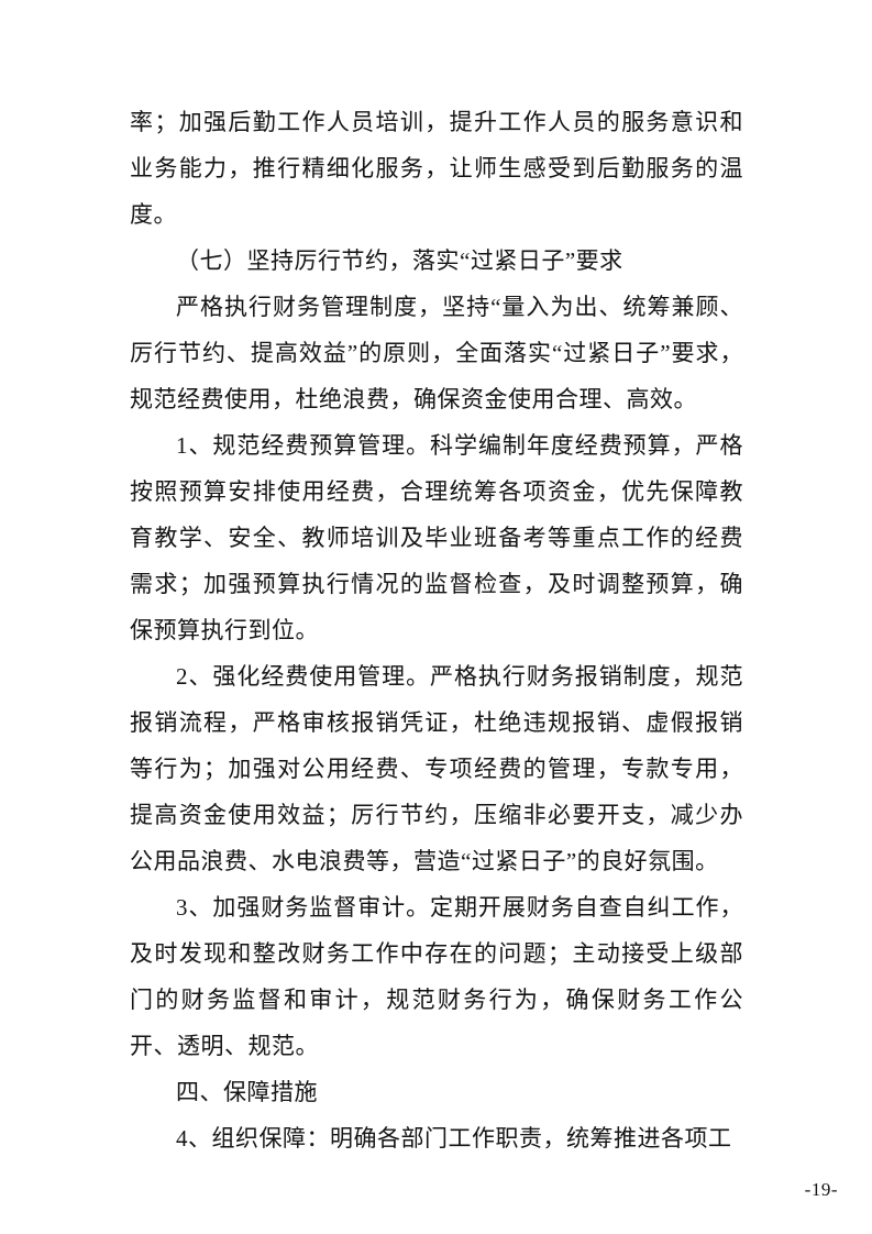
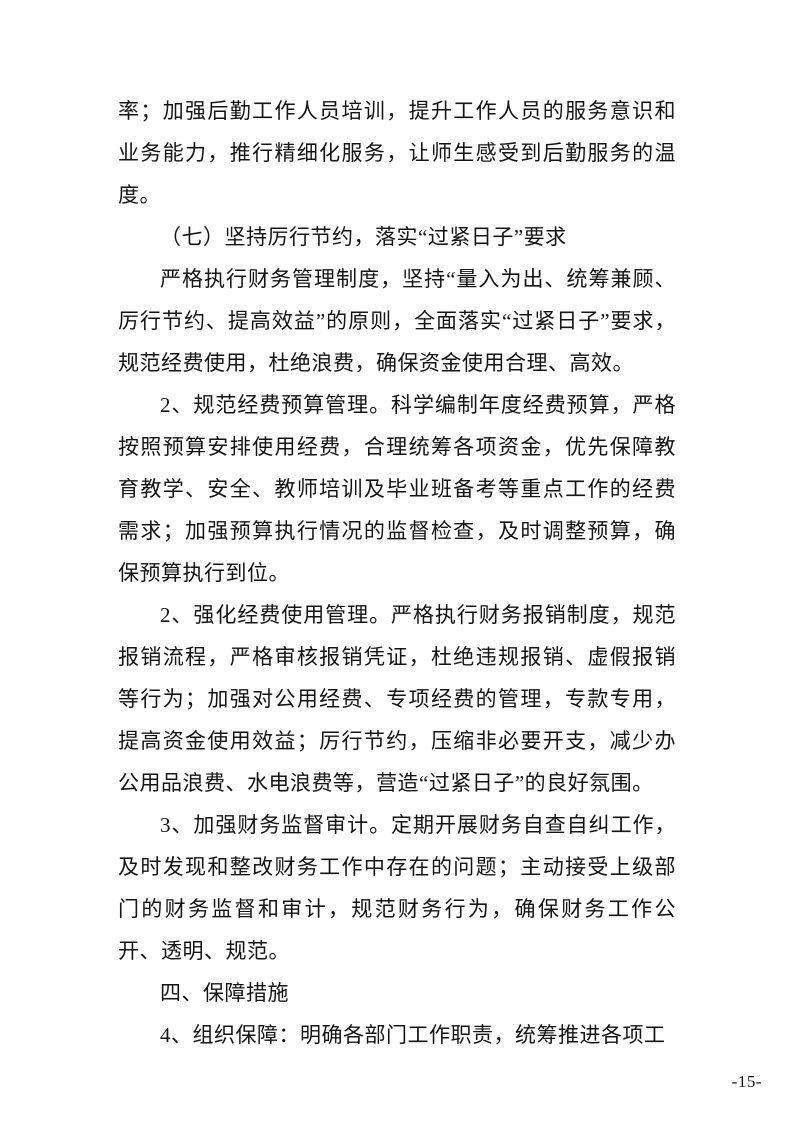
  率；加强后勤工作人员培训，提升工作人员的服务意识和业务能力，推行精细化服务，让师生感受到后勤服务的温度。
  （七）坚持厉行节约，落实“过紧日子”要求
  严格执行财务管理制度，坚持“量入为出、统筹兼顾、厉行节约、提高效益”的原则，全面落实“过紧日子”要求，规范经费使用，杜绝浪费，确保资金使用合理、高效。
- 1、规范经费预算管理。科学编制年度经费预算，严格按照预算安排使用经费，合理统筹各项资金，优先保障教育教学、安全、教师培训及毕业班备考等重点工作的经费需求；加强预算执行情况的监督检查，及时调整预算，确保预算执行到位。
+ 2、规范经费预算管理。科学编制年度经费预算，严格按照预算安排使用经费，合理统筹各项资金，优先保障教育教学、安全、教师培训及毕业班备考等重点工作的经费需求；加强预算执行情况的监督检查，及时调整预算，确保预算执行到位。
  2、强化经费使用管理。严格执行财务报销制度，规范报销流程，严格审核报销凭证，杜绝违规报销、虚假报销等行为；加强对公用经费、专项经费的管理，专款专用，提高资金使用效益；厉行节约，压缩非必要开支，减少办公用品浪费、水电浪费等，营造“过紧日子”的良好氛围。
  3、加强财务监督审计。定期开展财务自查自纠工作，及时发现和整改财务工作中存在的问题；主动接受上级部门的财务监督和审计，规范财务行为，确保财务工作公开、透明、规范。
  四、保障措施
  4、组织保障：明确各部门工作职责，统筹推进各项工
- -19-
+ -15-
